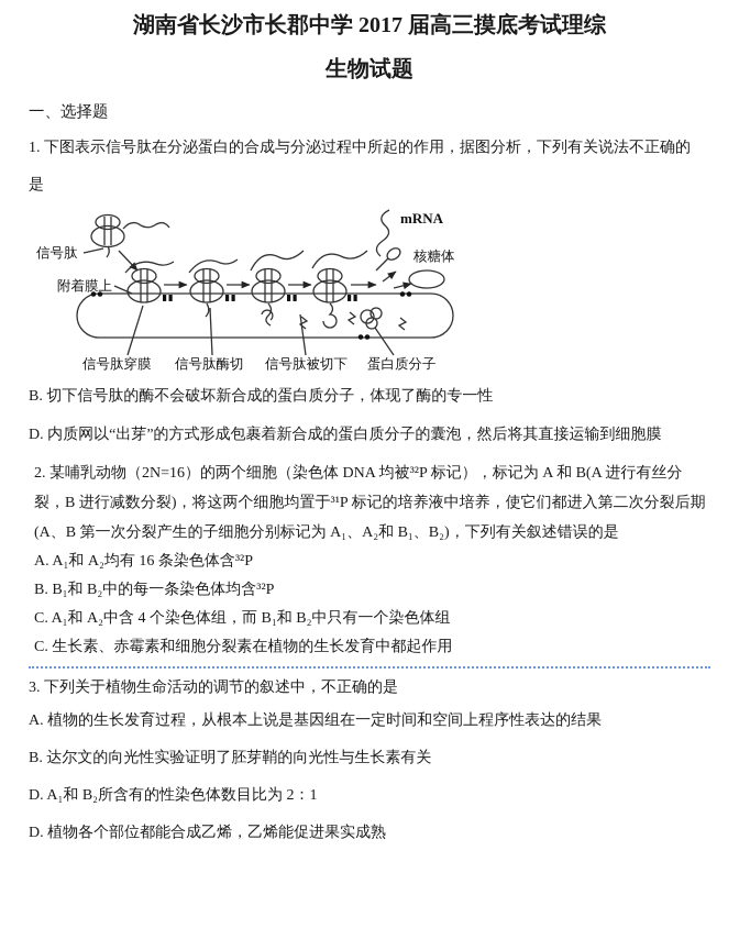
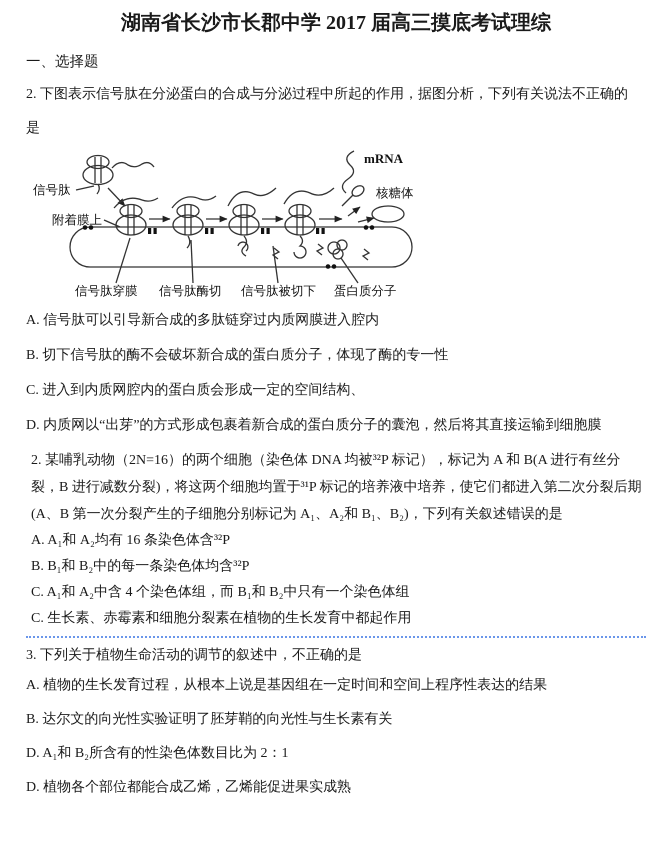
  湖南省长沙市长郡中学 2017 届高三摸底考试理综
- 生物试题
  一、选择题
- 1. 下图表示信号肽在分泌蛋白的合成与分泌过程中所起的作用，据图分析，下列有关说法不正确的是
+ 2. 下图表示信号肽在分泌蛋白的合成与分泌过程中所起的作用，据图分析，下列有关说法不正确的是
  信号肽
  附着膜上
  mRNA
  核糖体
  信号肽穿膜
  信号肽酶切
  信号肽被切下
  蛋白质分子
+ A. 信号肽可以引导新合成的多肽链穿过内质网膜进入腔内
  B. 切下信号肽的酶不会破坏新合成的蛋白质分子，体现了酶的专一性
+ C. 进入到内质网腔内的蛋白质会形成一定的空间结构、
  D. 内质网以“出芽”的方式形成包裹着新合成的蛋白质分子的囊泡，然后将其直接运输到细胞膜
  2. 某哺乳动物（2N=16）的两个细胞（染色体 DNA 均被³²P 标记），标记为 A 和 B(A 进行有丝分裂，B 进行减数分裂)，将这两个细胞均置于³¹P 标记的培养液中培养，使它们都进入第二次分裂后期(A、B 第一次分裂产生的子细胞分别标记为 A₁、A₂和 B₁、B₂)，下列有关叙述错误的是
  A. A₁和 A₂均有 16 条染色体含³²P
  B. B₁和 B₂中的每一条染色体均含³²P
  C. A₁和 A₂中含 4 个染色体组，而 B₁和 B₂中只有一个染色体组
  C. 生长素、赤霉素和细胞分裂素在植物的生长发育中都起作用
  3. 下列关于植物生命活动的调节的叙述中，不正确的是
  A. 植物的生长发育过程，从根本上说是基因组在一定时间和空间上程序性表达的结果
  B. 达尔文的向光性实验证明了胚芽鞘的向光性与生长素有关
  D. A₁和 B₂所含有的性染色体数目比为 2：1
  D. 植物各个部位都能合成乙烯，乙烯能促进果实成熟
